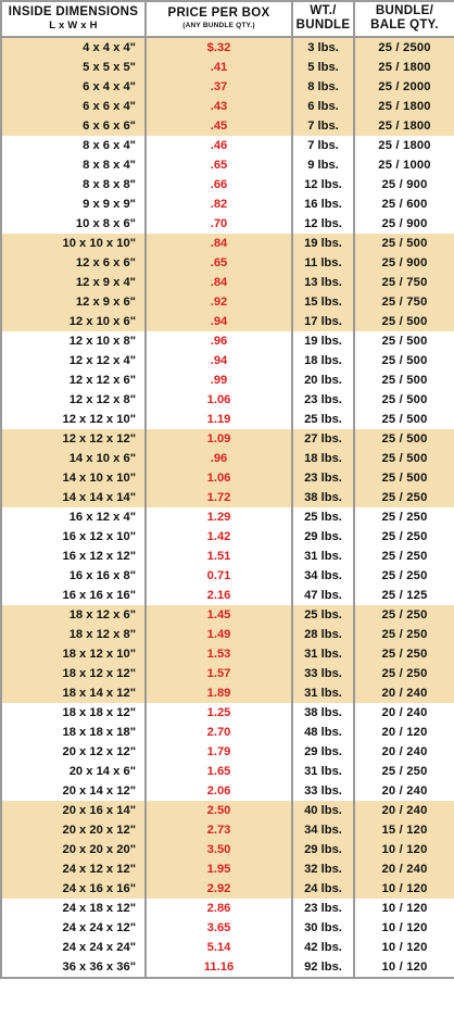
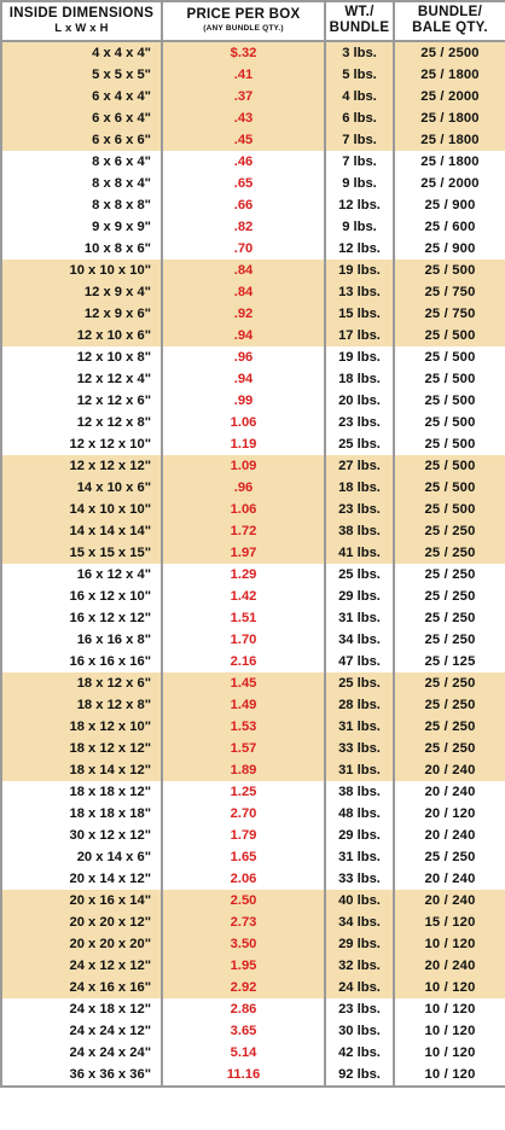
  INSIDE DIMENSIONS L x W x H	PRICE PER BOX	WT./ BUNDLE	BUNDLE/ BALE QTY.
  4 x 4 x 4"	$.32	3 lbs.	25 / 2500
  5 x 5 x 5"	.41	5 lbs.	25 / 1800
- 6 x 4 x 4"	.37	8 lbs.	25 / 2000
+ 6 x 4 x 4"	.37	4 lbs.	25 / 2000
  6 x 6 x 4"	.43	6 lbs.	25 / 1800
  6 x 6 x 6"	.45	7 lbs.	25 / 1800
  8 x 6 x 4"	.46	7 lbs.	25 / 1800
- 8 x 8 x 4"	.65	9 lbs.	25 / 1000
+ 8 x 8 x 4"	.65	9 lbs.	25 / 2000
  8 x 8 x 8"	.66	12 lbs.	25 / 900
- 9 x 9 x 9"	.82	16 lbs.	25 / 600
+ 9 x 9 x 9"	.82	9 lbs.	25 / 600
  10 x 8 x 6"	.70	12 lbs.	25 / 900
  10 x 10 x 10"	.84	19 lbs.	25 / 500
- 12 x 6 x 6"	.65	11 lbs.	25 / 900
  12 x 9 x 4"	.84	13 lbs.	25 / 750
  12 x 9 x 6"	.92	15 lbs.	25 / 750
  12 x 10 x 6"	.94	17 lbs.	25 / 500
  12 x 10 x 8"	.96	19 lbs.	25 / 500
  12 x 12 x 4"	.94	18 lbs.	25 / 500
  12 x 12 x 6"	.99	20 lbs.	25 / 500
  12 x 12 x 8"	1.06	23 lbs.	25 / 500
  12 x 12 x 10"	1.19	25 lbs.	25 / 500
  12 x 12 x 12"	1.09	27 lbs.	25 / 500
  14 x 10 x 6"	.96	18 lbs.	25 / 500
  14 x 10 x 10"	1.06	23 lbs.	25 / 500
  14 x 14 x 14"	1.72	38 lbs.	25 / 250
+ 15 x 15 x 15"	1.97	41 lbs.	25 / 250
  16 x 12 x 4"	1.29	25 lbs.	25 / 250
  16 x 12 x 10"	1.42	29 lbs.	25 / 250
  16 x 12 x 12"	1.51	31 lbs.	25 / 250
- 16 x 16 x 8"	0.71	34 lbs.	25 / 250
+ 16 x 16 x 8"	1.70	34 lbs.	25 / 250
  16 x 16 x 16"	2.16	47 lbs.	25 / 125
  18 x 12 x 6"	1.45	25 lbs.	25 / 250
  18 x 12 x 8"	1.49	28 lbs.	25 / 250
  18 x 12 x 10"	1.53	31 lbs.	25 / 250
  18 x 12 x 12"	1.57	33 lbs.	25 / 250
  18 x 14 x 12"	1.89	31 lbs.	20 / 240
  18 x 18 x 12"	1.25	38 lbs.	20 / 240
  18 x 18 x 18"	2.70	48 lbs.	20 / 120
- 20 x 12 x 12"	1.79	29 lbs.	20 / 240
+ 30 x 12 x 12"	1.79	29 lbs.	20 / 240
  20 x 14 x 6"	1.65	31 lbs.	25 / 250
  20 x 14 x 12"	2.06	33 lbs.	20 / 240
  20 x 16 x 14"	2.50	40 lbs.	20 / 240
  20 x 20 x 12"	2.73	34 lbs.	15 / 120
  20 x 20 x 20"	3.50	29 lbs.	10 / 120
  24 x 12 x 12"	1.95	32 lbs.	20 / 240
  24 x 16 x 16"	2.92	24 lbs.	10 / 120
  24 x 18 x 12"	2.86	23 lbs.	10 / 120
  24 x 24 x 12"	3.65	30 lbs.	10 / 120
  24 x 24 x 24"	5.14	42 lbs.	10 / 120
  36 x 36 x 36"	11.16	92 lbs.	10 / 120
